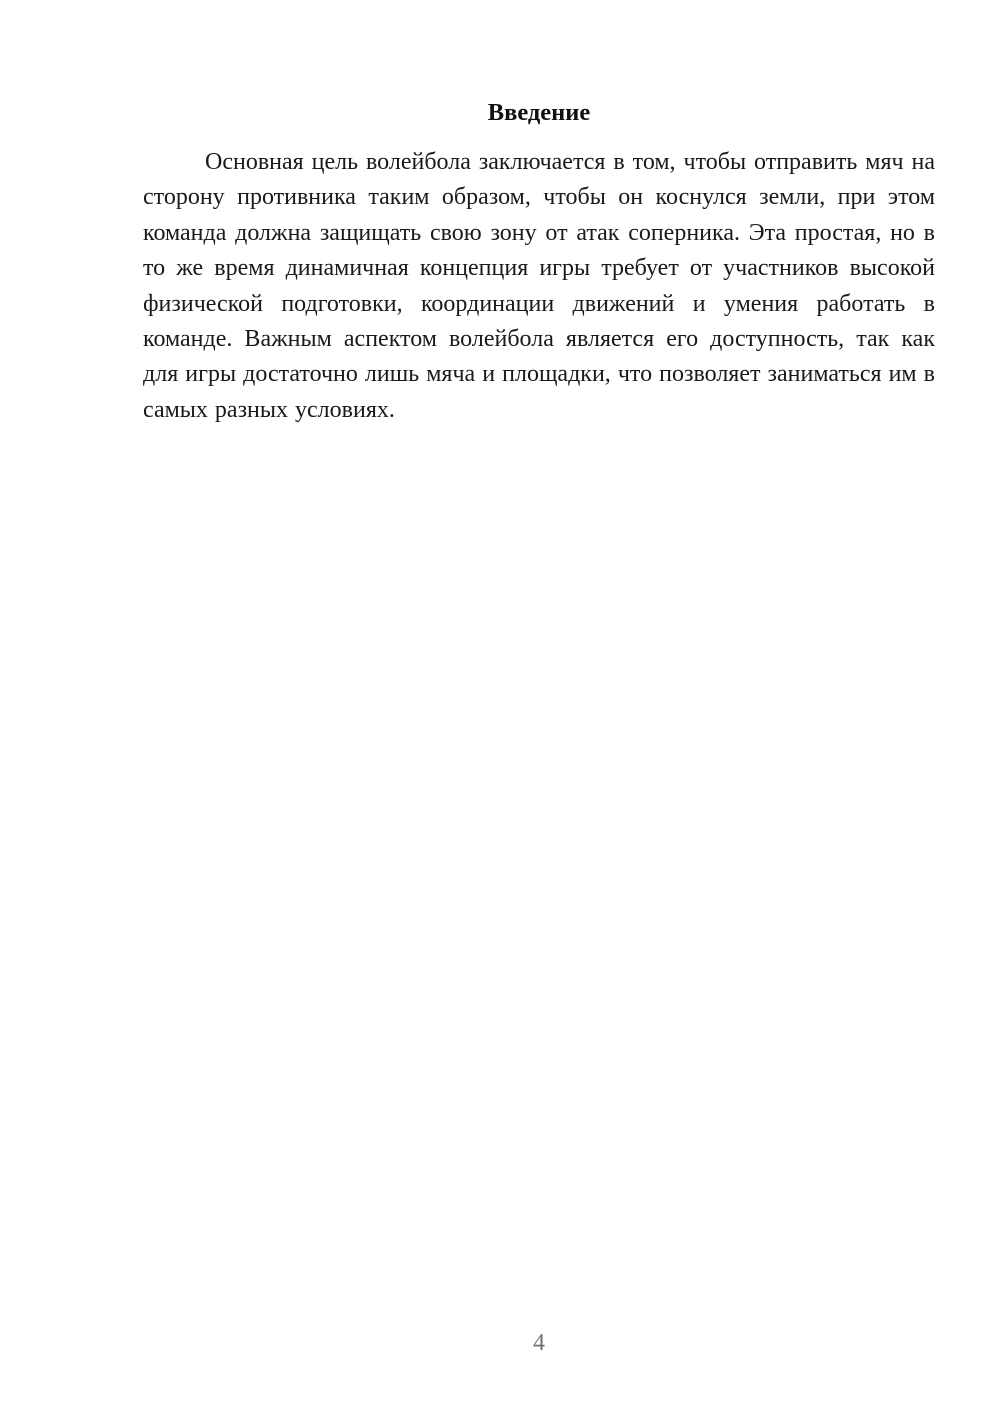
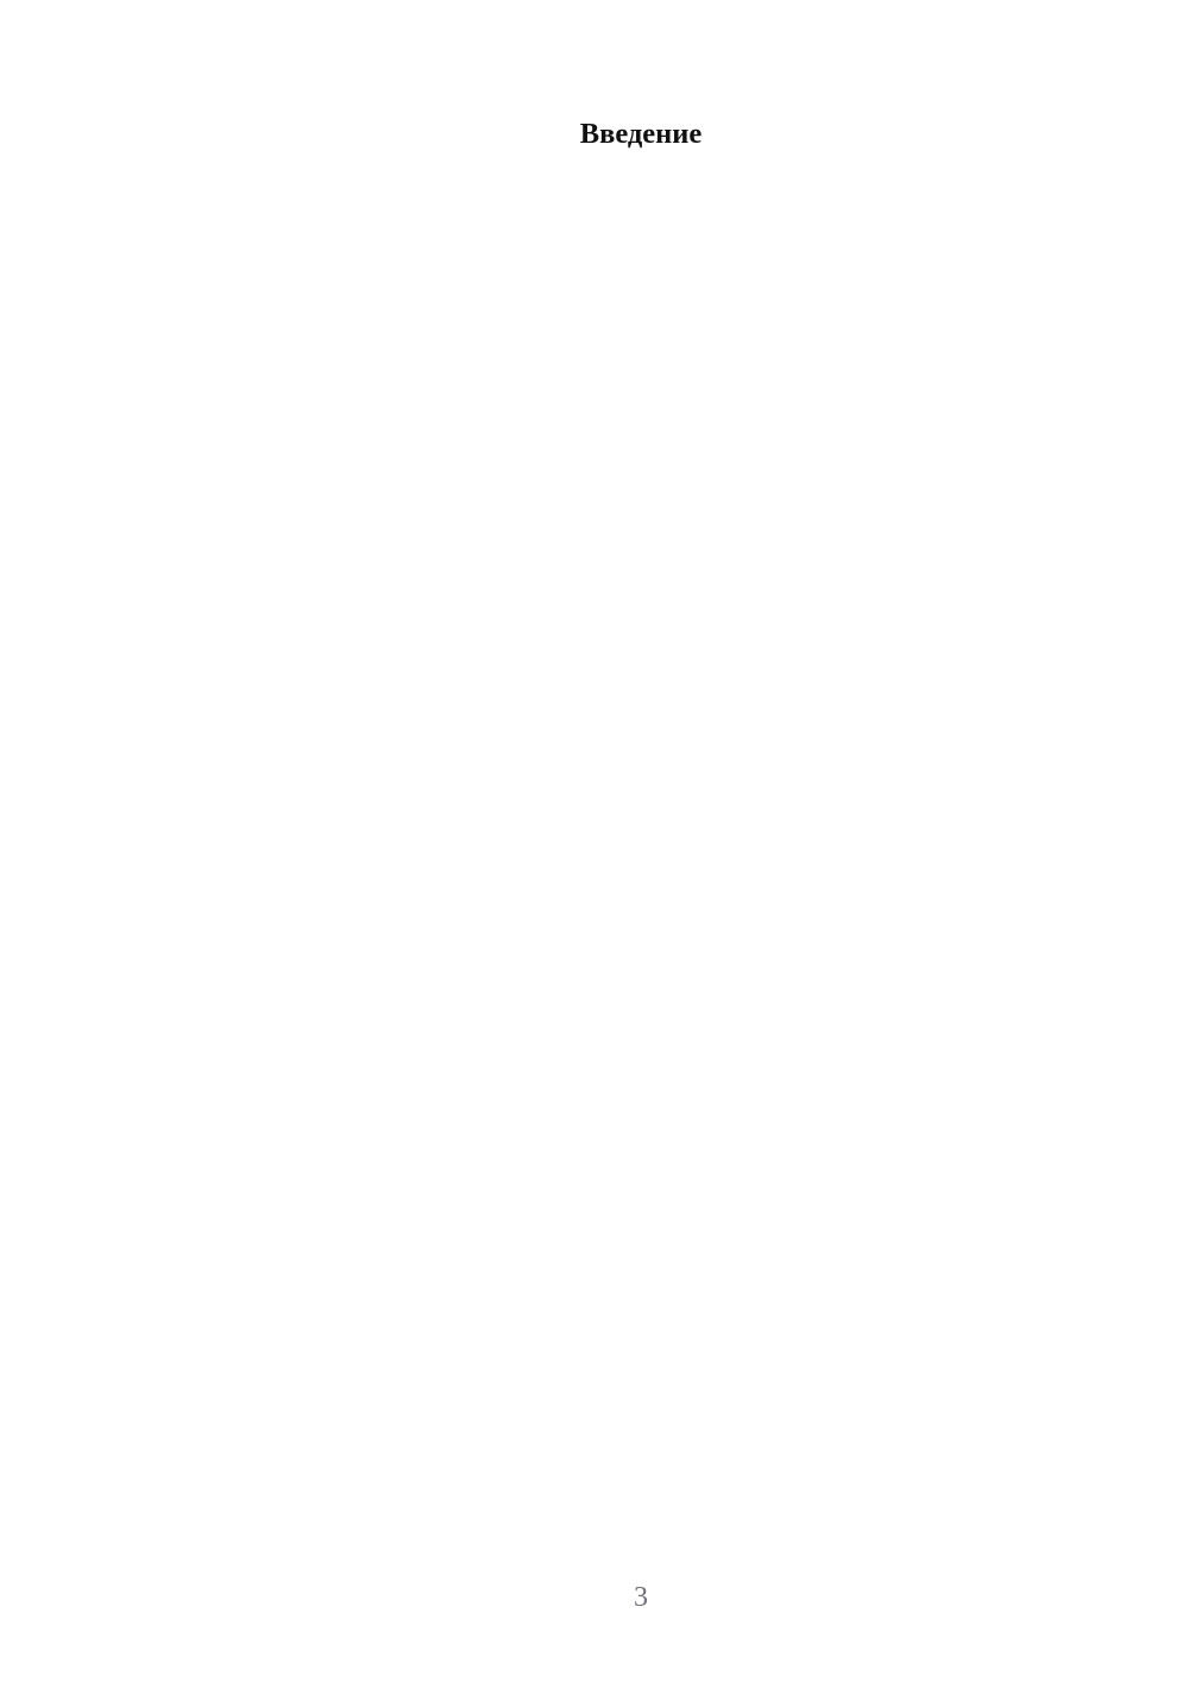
  Введение
- Основная цель волейбола заключается в том, чтобы отправить мяч на сторону противника таким образом, чтобы он коснулся земли, при этом команда должна защищать свою зону от атак соперника. Эта простая, но в то же время динамичная концепция игры требует от участников высокой физической подготовки, координации движений и умения работать в команде. Важным аспектом волейбола является его доступность, так как для игры достаточно лишь мяча и площадки, что позволяет заниматься им в самых разных условиях.
- 4
+ 3
